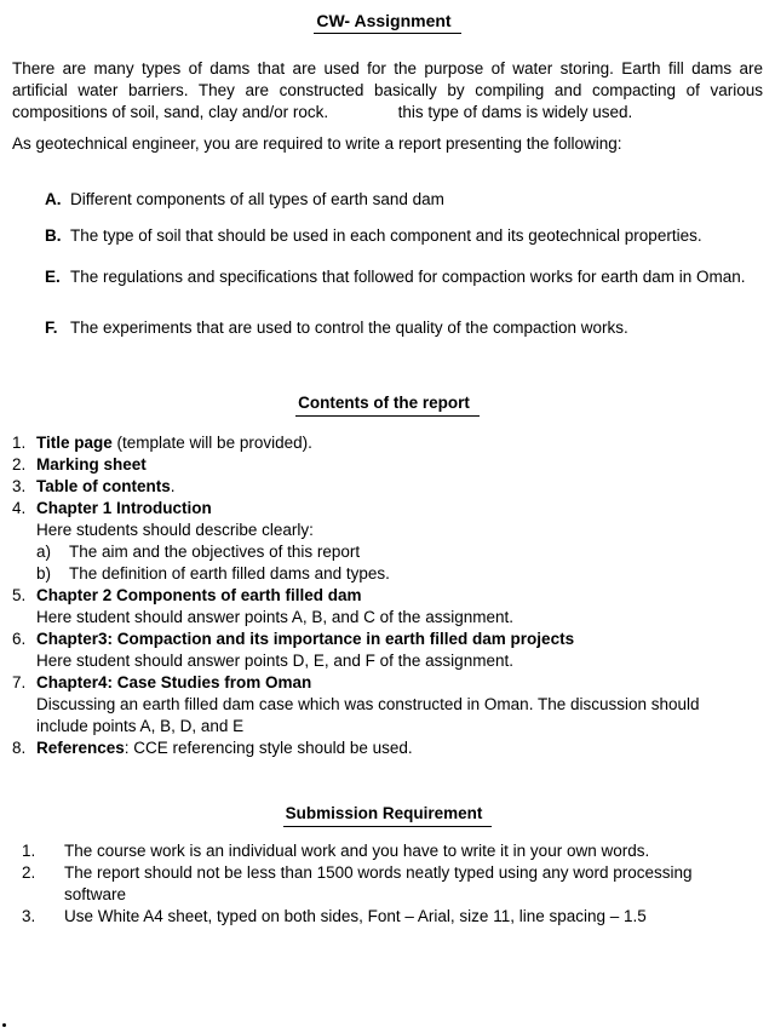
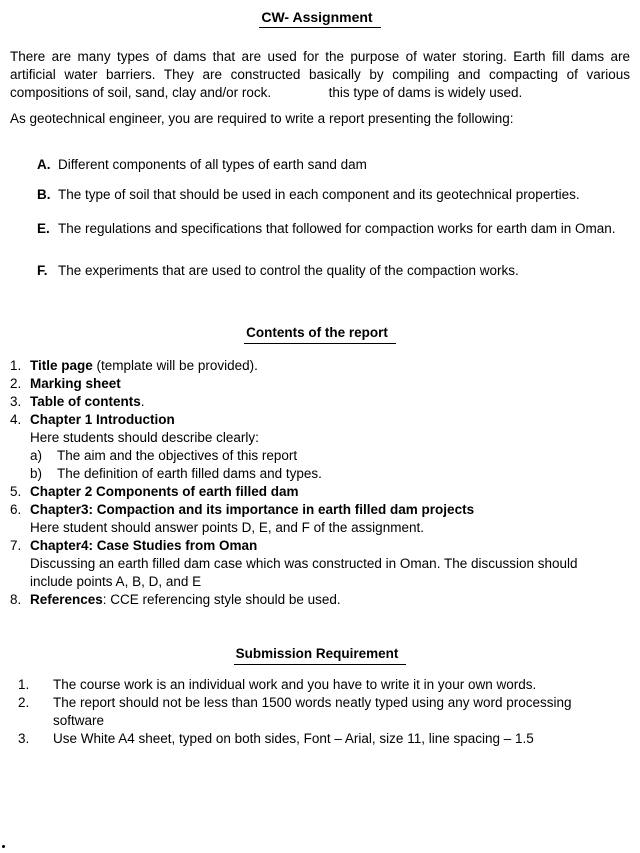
  CW- Assignment
  There are many types of dams that are used for the purpose of water storing. Earth fill dams are artificial water barriers. They are constructed basically by compiling and compacting of various compositions of soil, sand, clay and/or rock. this type of dams is widely used.
  As geotechnical engineer, you are required to write a report presenting the following:
  A.
  Different components of all types of earth sand dam
  B.
  The type of soil that should be used in each component and its geotechnical properties.
  E.
  The regulations and specifications that followed for compaction works for earth dam in Oman.
  F.
  The experiments that are used to control the quality of the compaction works.
  Contents of the report
  1.
  Title page (template will be provided).
  2.
  Marking sheet
  3.
  Table of contents.
  4.
  Chapter 1 Introduction
  Here students should describe clearly:
  a)
  The aim and the objectives of this report
  b)
  The definition of earth filled dams and types.
  5.
  Chapter 2 Components of earth filled dam
- Here student should answer points A, B, and C of the assignment.
  6.
  Chapter3: Compaction and its importance in earth filled dam projects
  Here student should answer points D, E, and F of the assignment.
  7.
  Chapter4: Case Studies from Oman
  Discussing an earth filled dam case which was constructed in Oman. The discussion should include points A, B, D, and E
  8.
  References: CCE referencing style should be used.
  Submission Requirement
  1.
  The course work is an individual work and you have to write it in your own words.
  2.
  The report should not be less than 1500 words neatly typed using any word processing software
  3.
  Use White A4 sheet, typed on both sides, Font – Arial, size 11, line spacing – 1.5
